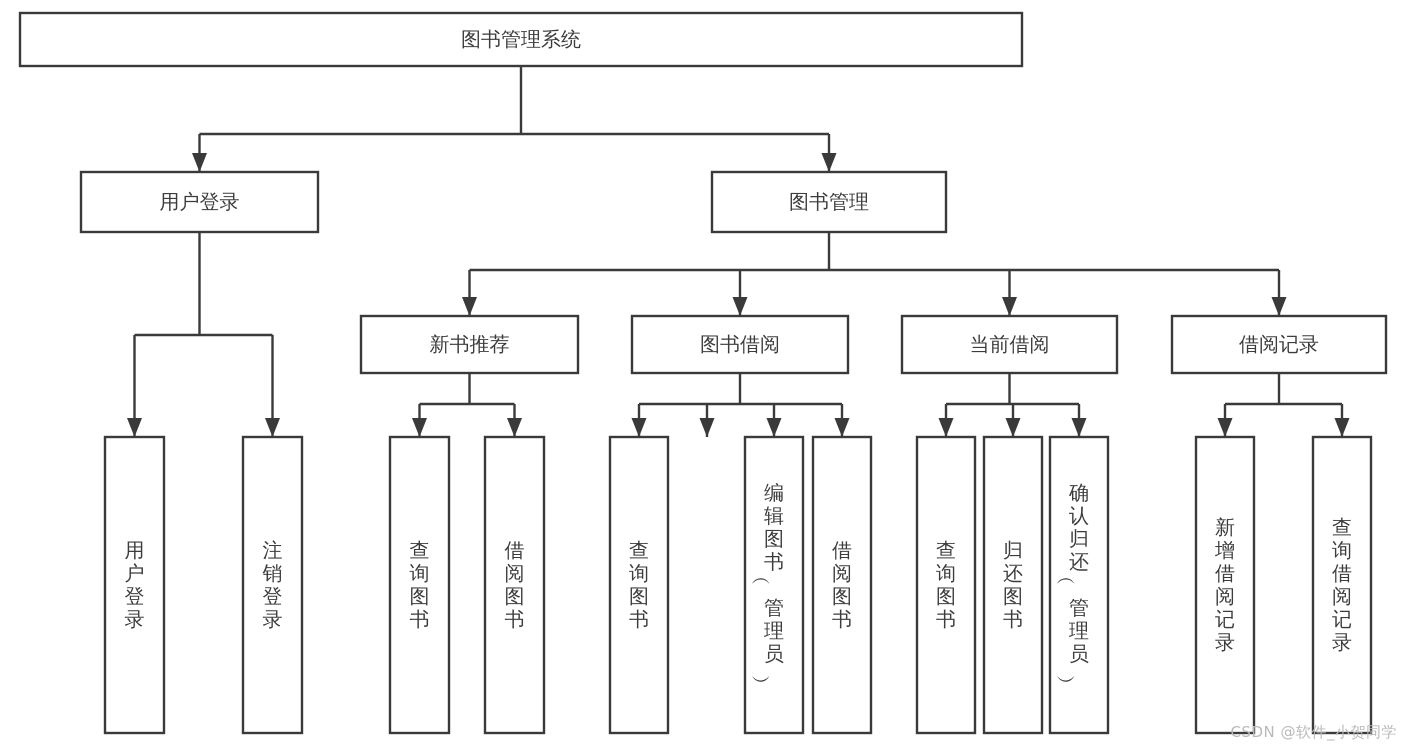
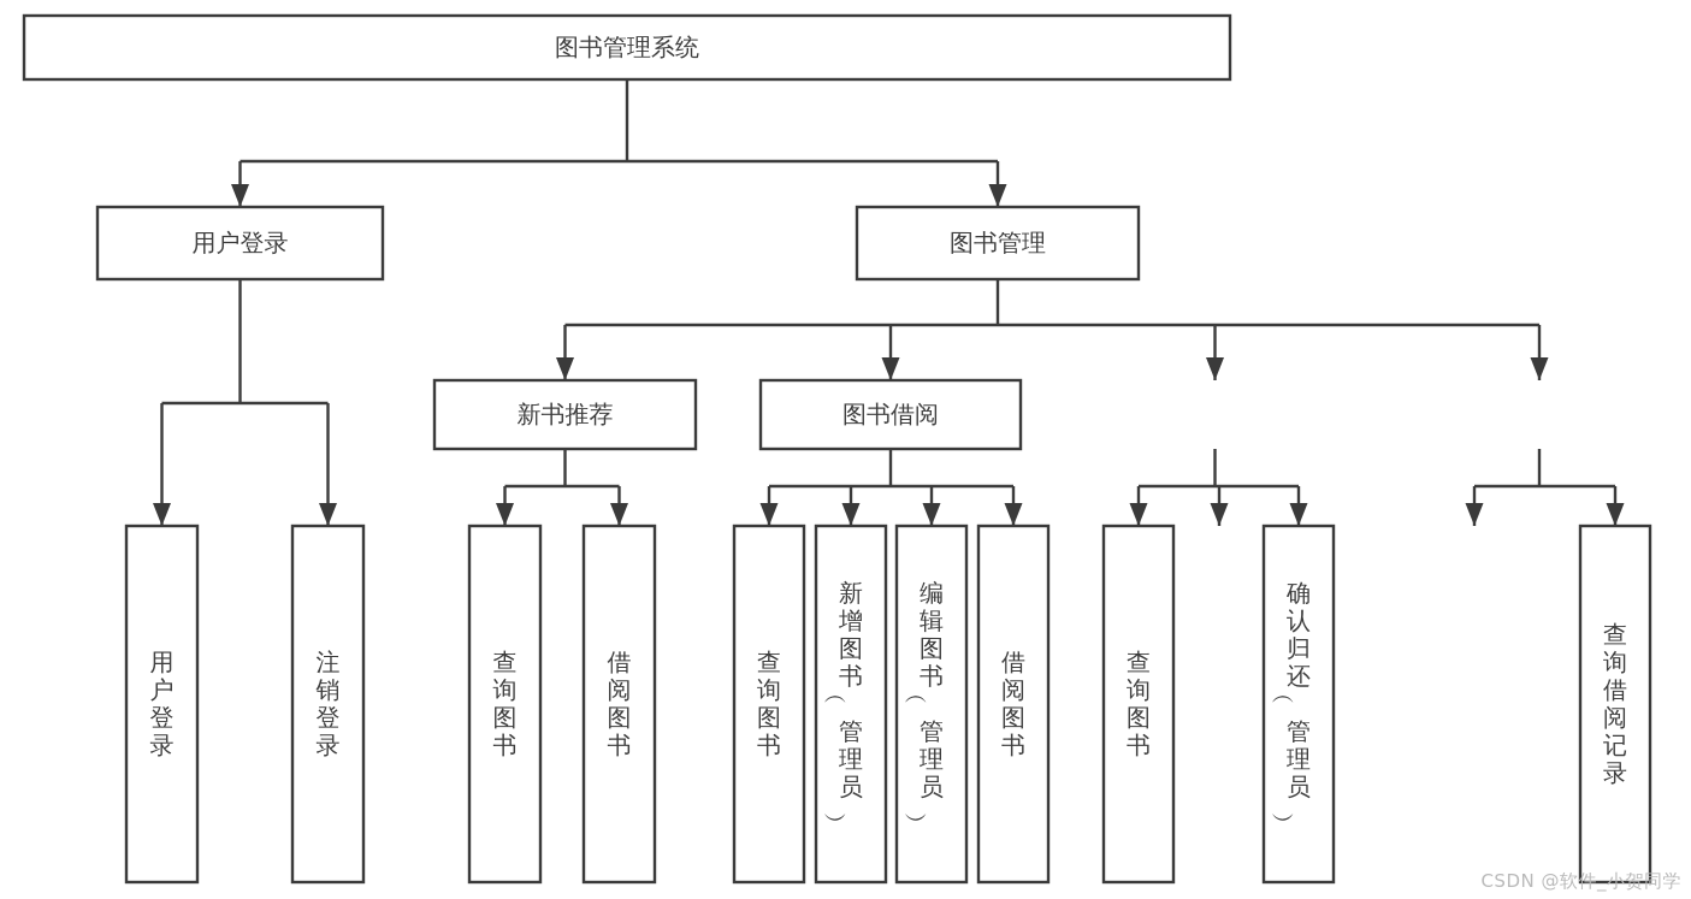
  图书管理系统
  用户登录
  图书管理
  新书推荐
  图书借阅
- 当前借阅
- 借阅记录
  用户登录
  注销登录
  查询图书
  借阅图书
  查询图书
+ 新增图书管理员
  编辑图书管理员
  借阅图书
  查询图书
- 归还图书
  确认归还管理员
- 新增借阅记录
  查询借阅记录
  CSDN @软件_小贺同学
